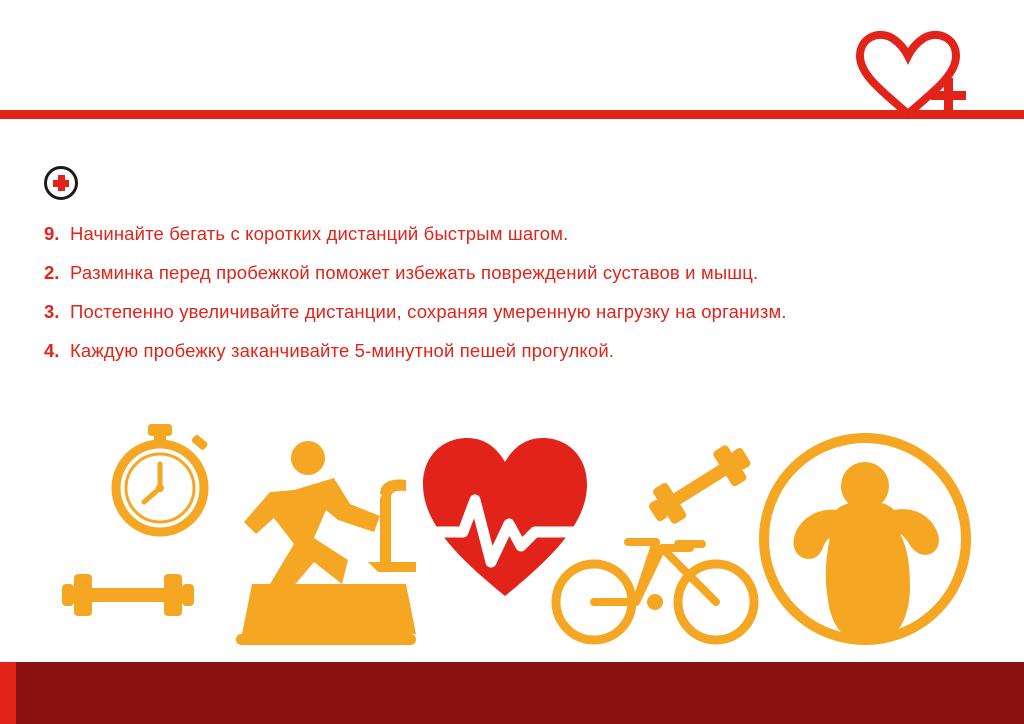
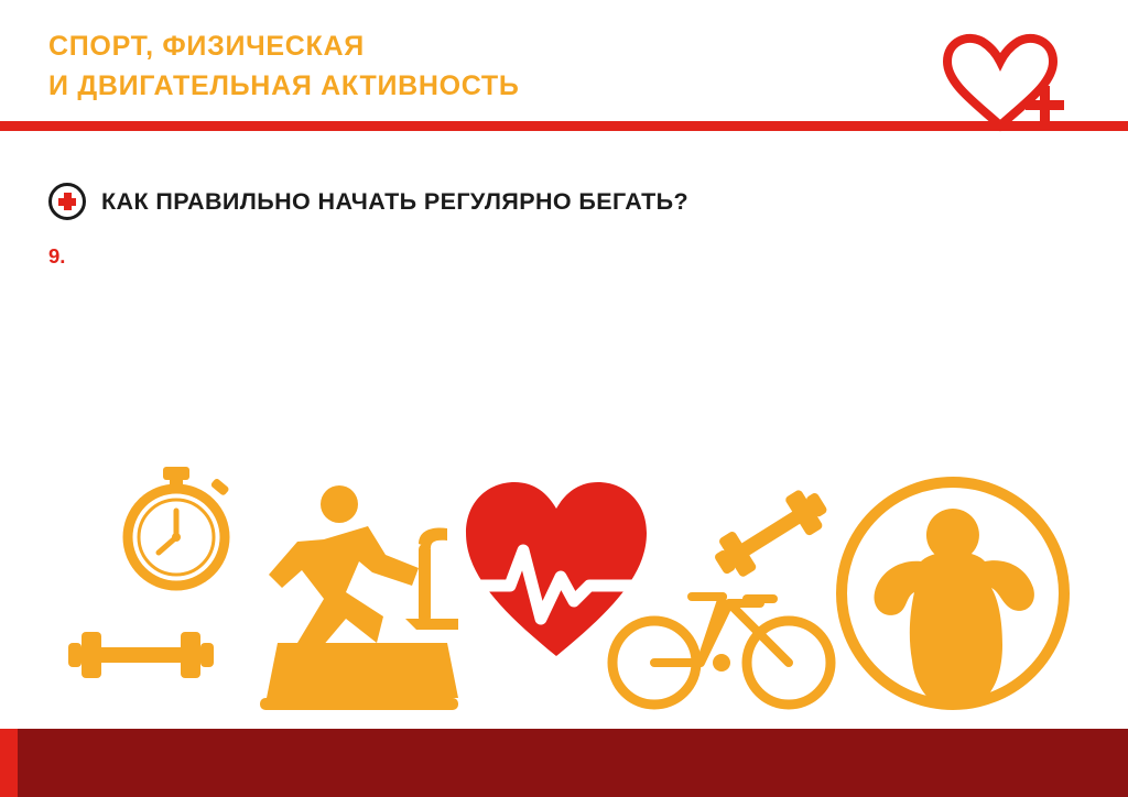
+ СПОРТ, ФИЗИЧЕСКАЯ
+ И ДВИГАТЕЛЬНАЯ АКТИВНОСТЬ
+ КАК ПРАВИЛЬНО НАЧАТЬ РЕГУЛЯРНО БЕГАТЬ?
  9.
- Начинайте бегать с коротких дистанций быстрым шагом.
- 2.
- Разминка перед пробежкой поможет избежать повреждений суставов и мышц.
- 3.
- Постепенно увеличивайте дистанции, сохраняя умеренную нагрузку на организм.
- 4.
- Каждую пробежку заканчивайте 5-минутной пешей прогулкой.
